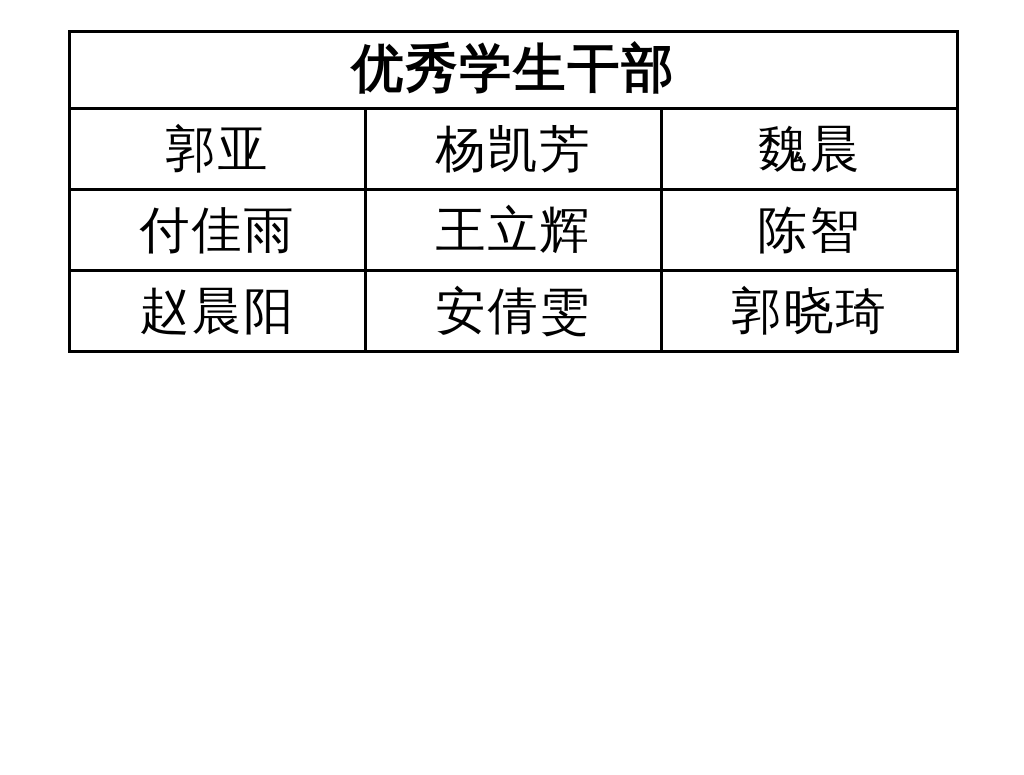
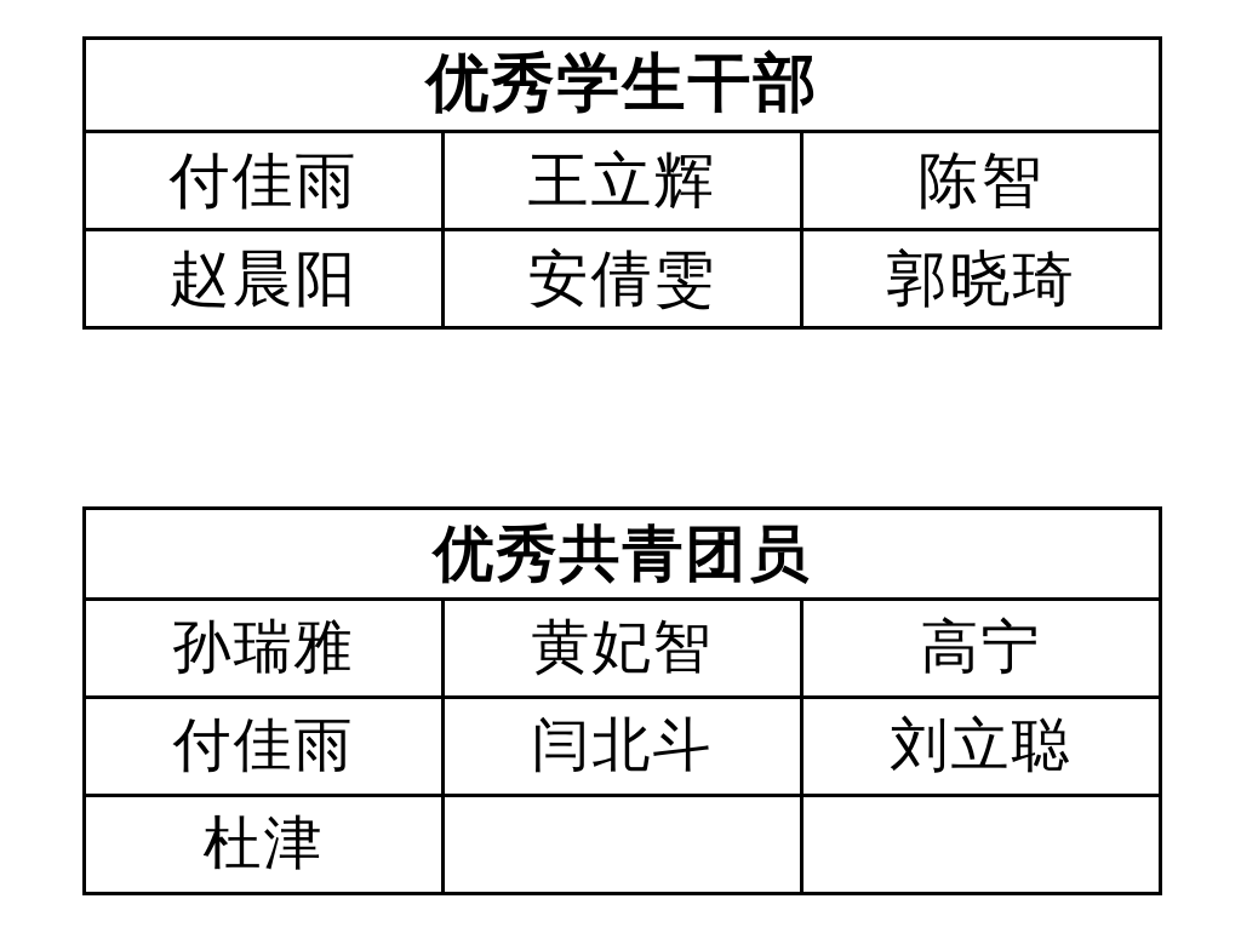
  优秀学生干部
- 郭亚	杨凯芳	魏晨
  付佳雨	王立辉	陈智
  赵晨阳	安倩雯	郭晓琦
+ 优秀共青团员
+ 孙瑞雅	黄妃智	高宁
+ 付佳雨	闫北斗	刘立聪
+ 杜津
